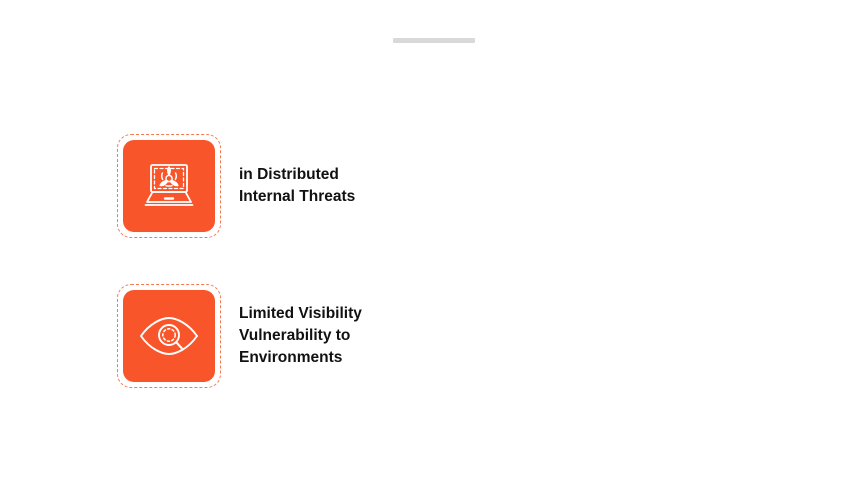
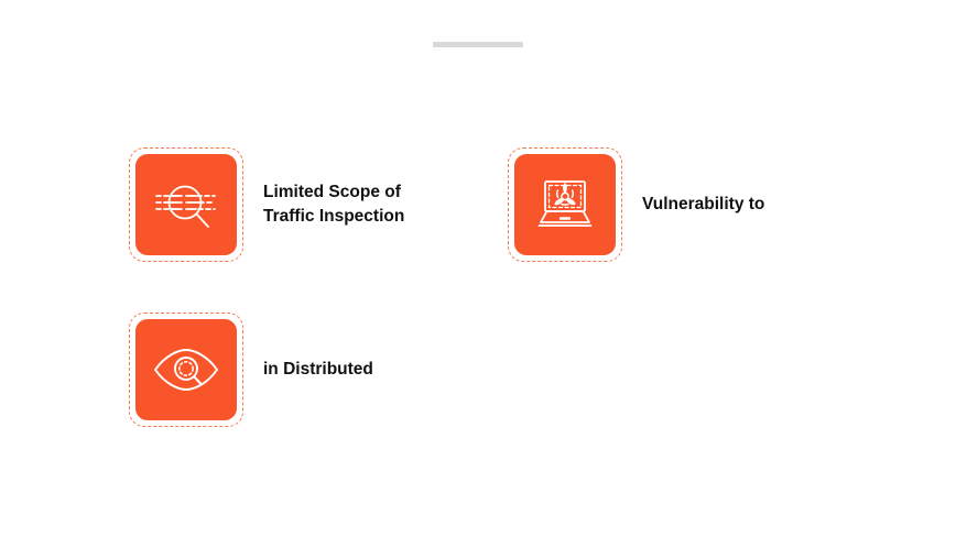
+ Limited Scope of
+ Traffic Inspection
- in Distributed
+ Vulnerability to
- Internal Threats
- Limited Visibility
- Vulnerability to
+ in Distributed
- Environments
